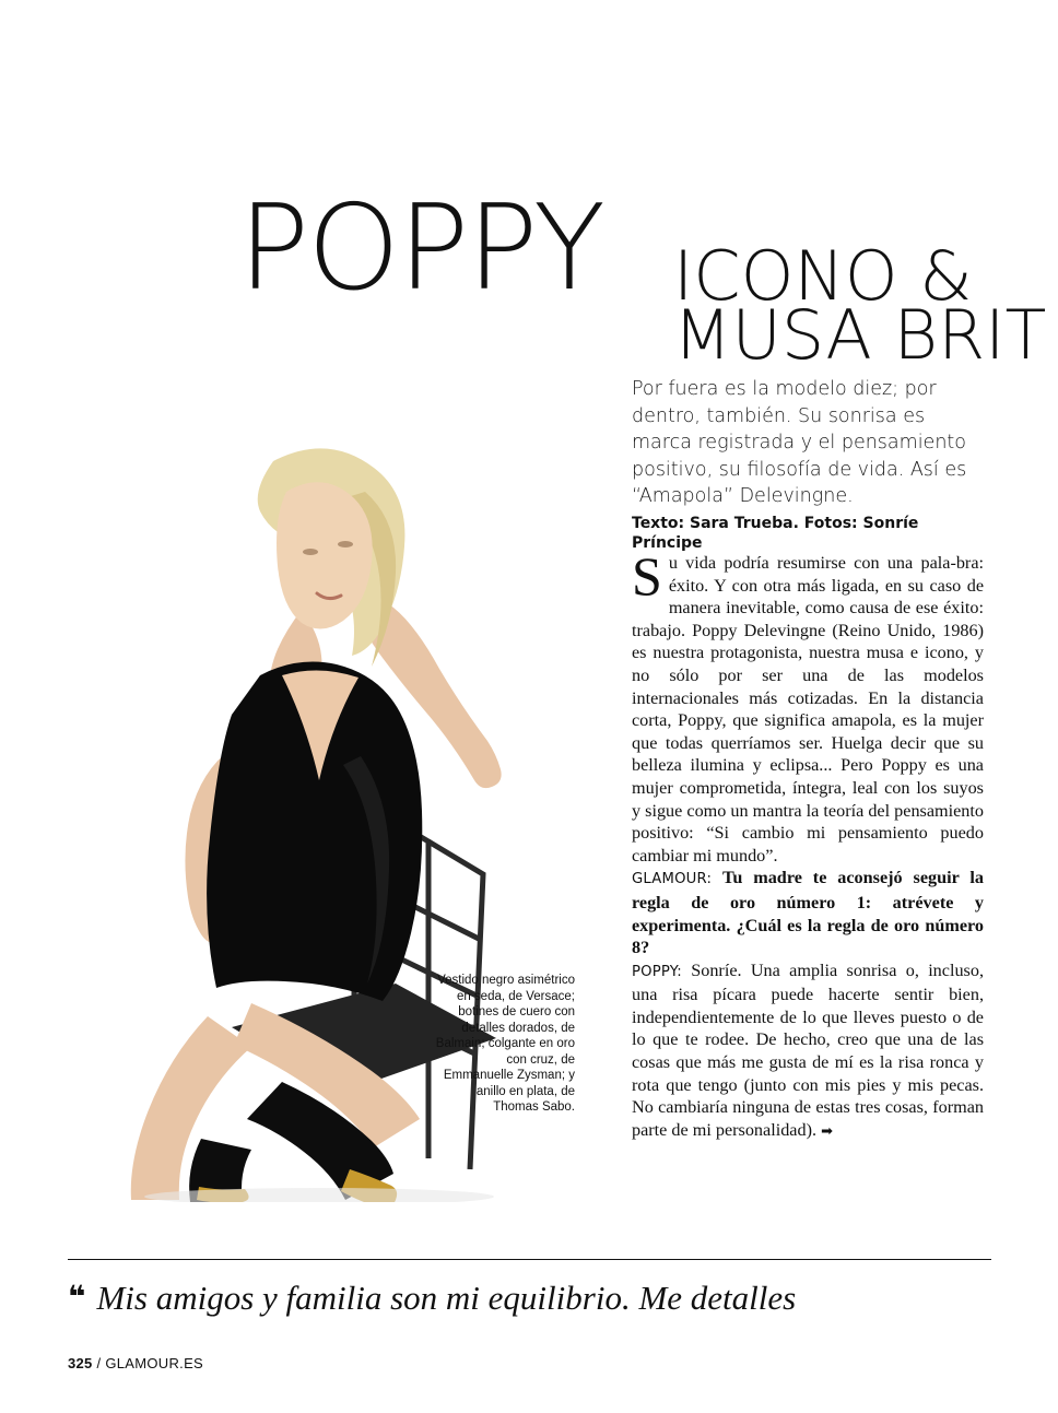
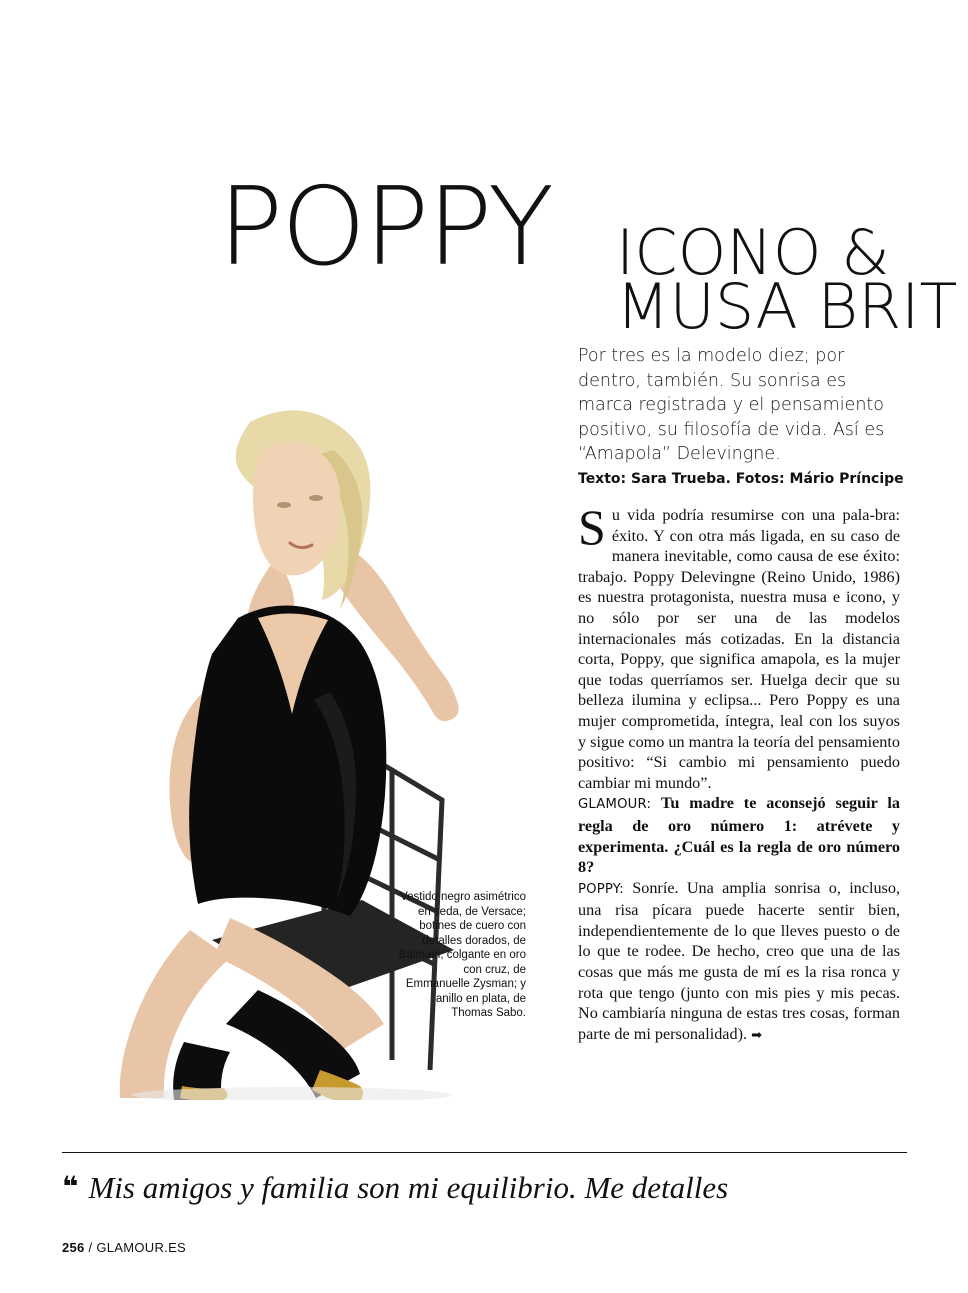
  POPPY
  ICONO &
  MUSA BRIT
- Por fuera es la modelo diez; por dentro, también. Su sonrisa es marca registrada y el pensamiento positivo, su filosofía de vida. Así es “Amapola” Delevingne.
+ Por tres es la modelo diez; por dentro, también. Su sonrisa es marca registrada y el pensamiento positivo, su filosofía de vida. Así es “Amapola” Delevingne.
- Texto: Sara Trueba. Fotos: Sonríe Príncipe
+ Texto: Sara Trueba. Fotos: Mário Príncipe
  Vestido negro asimétrico en seda, de Versace; botines de cuero con detalles dorados, de Balmain; colgante en oro con cruz, de Emmanuelle Zysman; y anillo en plata, de Thomas Sabo.
  S
  u vida podría resumirse con una pala-bra: éxito. Y con otra más ligada, en su caso de manera inevitable, como causa de ese éxito: trabajo. Poppy Delevingne (Reino Unido, 1986) es nuestra protagonista, nuestra musa e icono, y no sólo por ser una de las modelos internacionales más cotizadas. En la distancia corta, Poppy, que significa amapola, es la mujer que todas querríamos ser. Huelga decir que su belleza ilumina y eclipsa... Pero Poppy es una mujer comprometida, íntegra, leal con los suyos y sigue como un mantra la teoría del pensamiento positivo: “Si cambio mi pensamiento puedo cambiar mi mundo”.
  GLAMOUR: Tu madre te aconsejó seguir la regla de oro número 1: atrévete y experimenta. ¿Cuál es la regla de oro número 8?
  POPPY: Sonríe. Una amplia sonrisa o, incluso, una risa pícara puede hacerte sentir bien, independientemente de lo que lleves puesto o de lo que te rodee. De hecho, creo que una de las cosas que más me gusta de mí es la risa ronca y rota que tengo (junto con mis pies y mis pecas. No cambiaría ninguna de estas tres cosas, forman parte de mi personalidad). ➡
  ❝ Mis amigos y familia son mi equilibrio. Me detalles
- 325 / GLAMOUR.ES
+ 256 / GLAMOUR.ES
